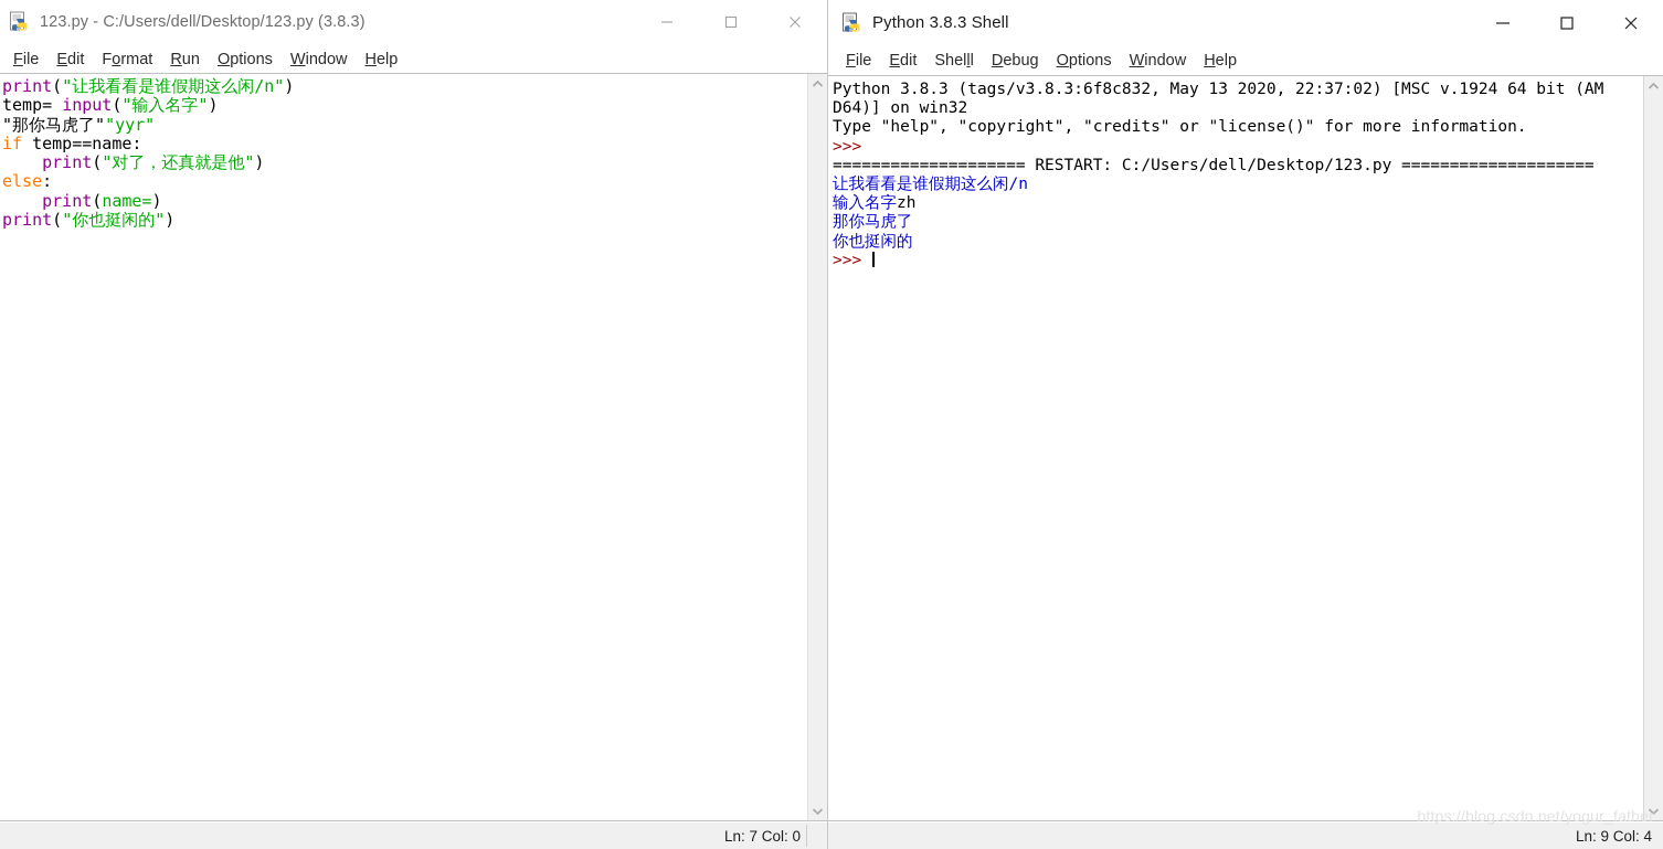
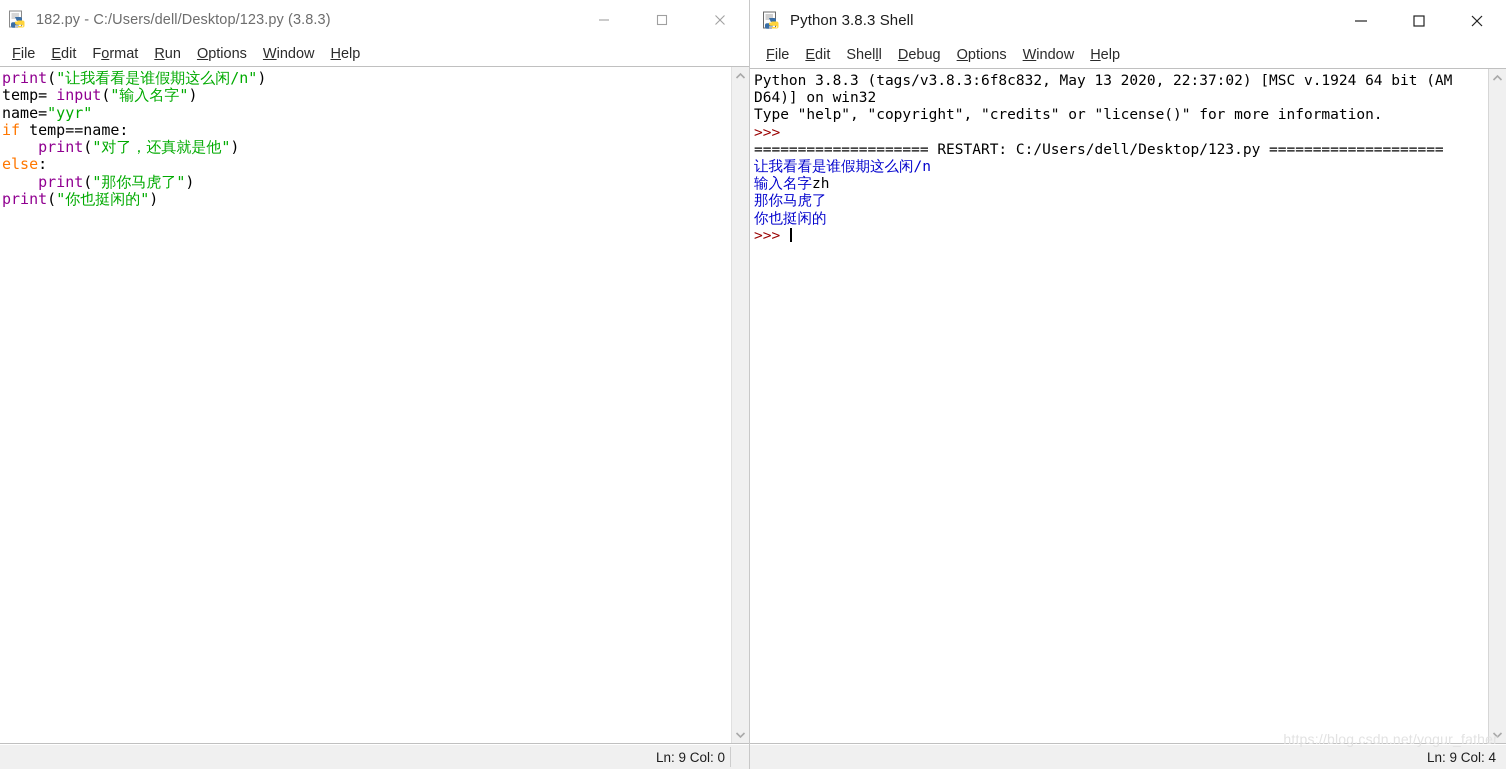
- 123.py - C:/Users/dell/Desktop/123.py (3.8.3)
+ 182.py - C:/Users/dell/Desktop/123.py (3.8.3)
  File
  Edit
  Format
  Run
  Options
  Window
  Help
  print("让我看看是谁假期这么闲/n")
  temp= input("输入名字")
- "那你马虎了""yyr"
+ name="yyr"
  if temp==name:
  print("对了，还真就是他")
  else:
- print(name=)
+ print("那你马虎了")
  print("你也挺闲的")
- Ln: 7 Col: 0
+ Ln: 9 Col: 0
  Python 3.8.3 Shell
  File
  Edit
  Shelll
  Debug
  Options
  Window
  Help
  Python 3.8.3 (tags/v3.8.3:6f8c832, May 13 2020, 22:37:02) [MSC v.1924 64 bit (AM
  D64)] on win32
  Type "help", "copyright", "credits" or "license()" for more information.
  >>>
  ==================== RESTART: C:/Users/dell/Desktop/123.py ====================
  让我看看是谁假期这么闲/n
  输入名字zh
  那你马虎了
  你也挺闲的
  >>>
  https://blog.csdn.net/yogur_father
  Ln: 9 Col: 4
